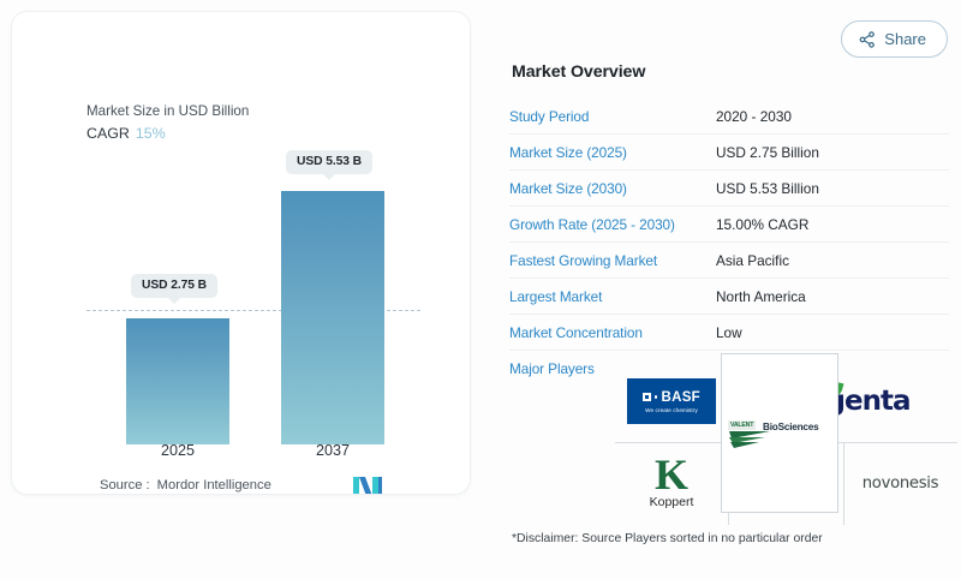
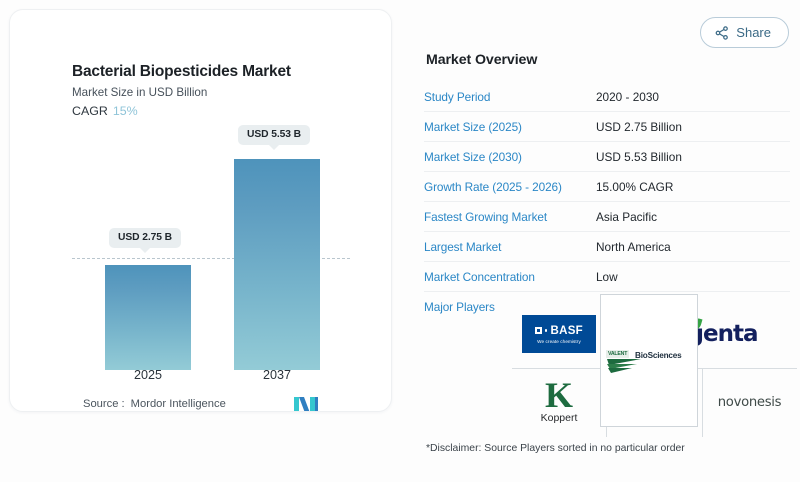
+ Bacterial Biopesticides Market
  Market Size in USD Billion
  CAGR 15%
  USD 2.75 B
  USD 5.53 B
  2025
  2037
  Source : Mordor Intelligence
  Share
  Market Overview
  Study Period
  2020 - 2030
  Market Size (2025)
  USD 2.75 Billion
  Market Size (2030)
  USD 5.53 Billion
- Growth Rate (2025 - 2030)
+ Growth Rate (2025 - 2026)
  15.00% CAGR
  Fastest Growing Market
  Asia Pacific
  Largest Market
  North America
  Market Concentration
  Low
  Major Players
  BASF
  K
  Koppert
  BioSciences
  novonesis
  *Disclaimer: Source Players sorted in no particular order
